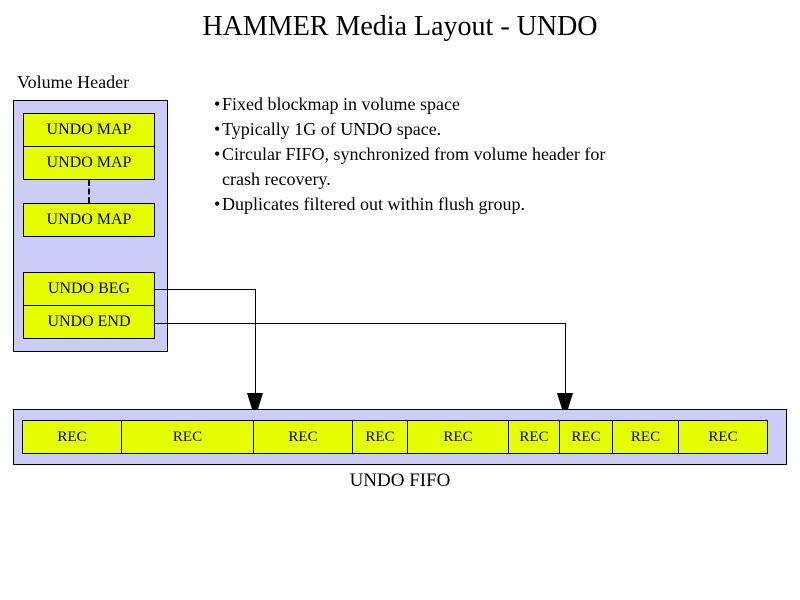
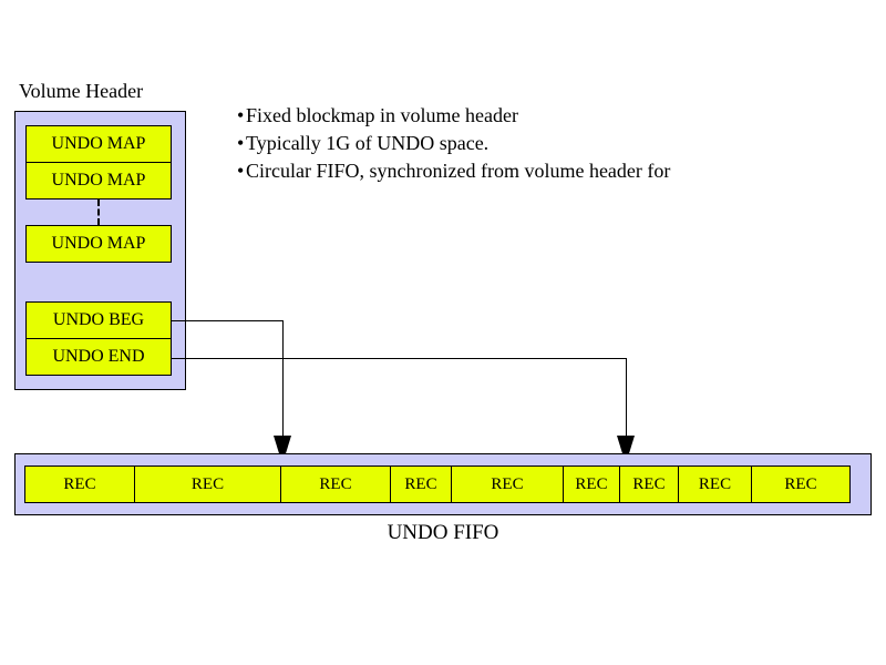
- HAMMER Media Layout - UNDO
  Volume Header
  UNDO MAP
  UNDO MAP
  UNDO MAP
  UNDO BEG
  UNDO END
- •Fixed blockmap in volume space
+ •Fixed blockmap in volume header
  •Typically 1G of UNDO space.
  •Circular FIFO, synchronized from volume header for
- crash recovery.
- •Duplicates filtered out within flush group.
  REC
  REC
  REC
  REC
  REC
  REC
  REC
  REC
  REC
  UNDO FIFO
